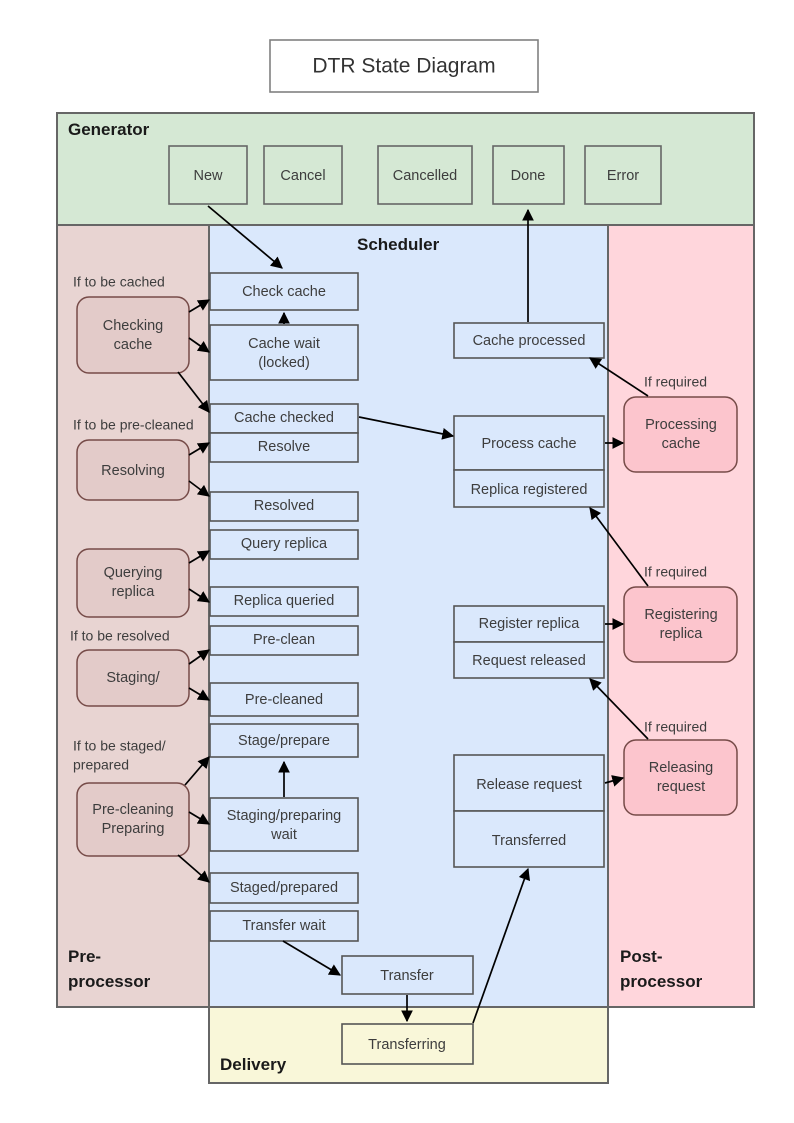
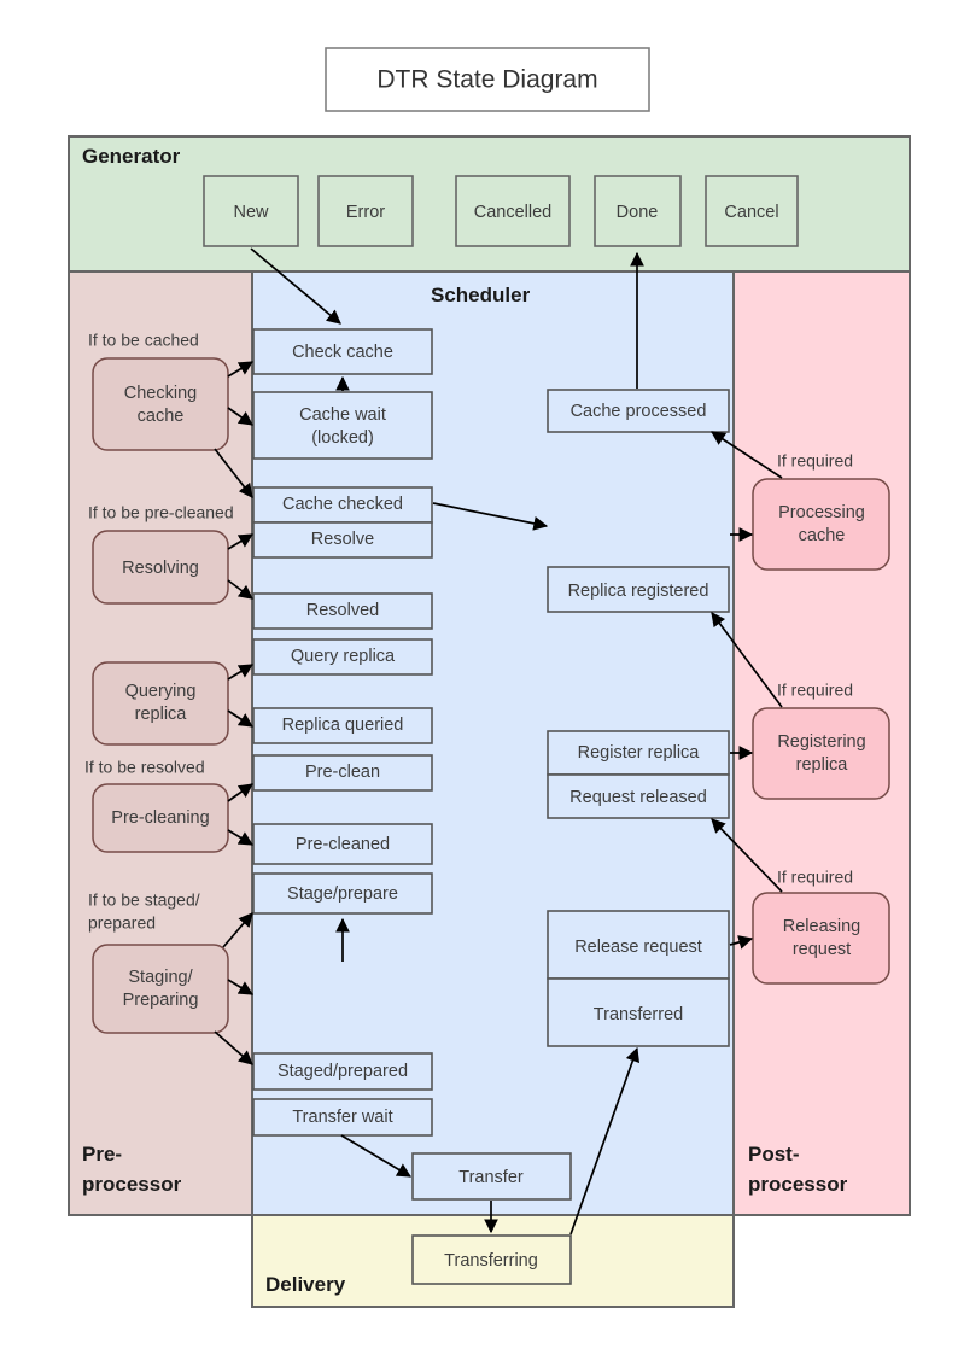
  DTR State Diagram
  Generator
  Scheduler
  Pre-
  processor
  Post-
  processor
  Delivery
  New
- Cancel
+ Error
  Cancelled
  Done
- Error
+ Cancel
  Check cache
  Cache wait
  (locked)
  Cache checked
  Resolve
  Resolved
  Query replica
  Replica queried
  Pre-clean
  Pre-cleaned
  Stage/prepare
- Staging/preparing
- wait
  Staged/prepared
  Transfer wait
  Cache processed
- Process cache
  Replica registered
  Register replica
  Request released
  Release request
  Transferred
  Transfer
  Transferring
  If to be cached
  Checking
  cache
  If to be pre-cleaned
  Resolving
  Querying
  replica
  If to be resolved
- Staging/
+ Pre-cleaning
  If to be staged/
  prepared
- Pre-cleaning
+ Staging/
  Preparing
  If required
  Processing
  cache
  If required
  Registering
  replica
  If required
  Releasing
  request
